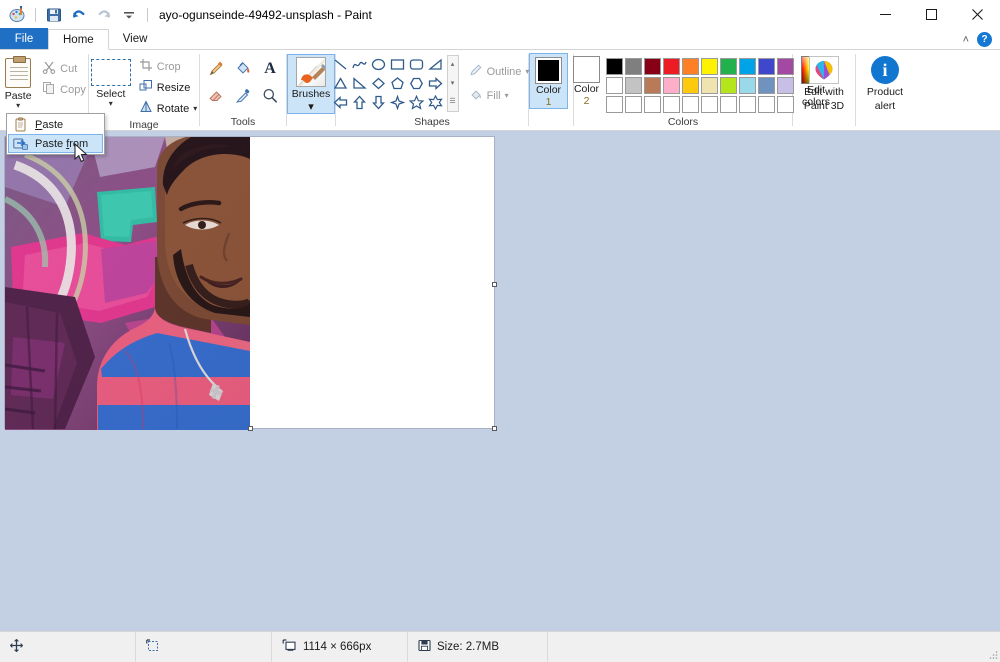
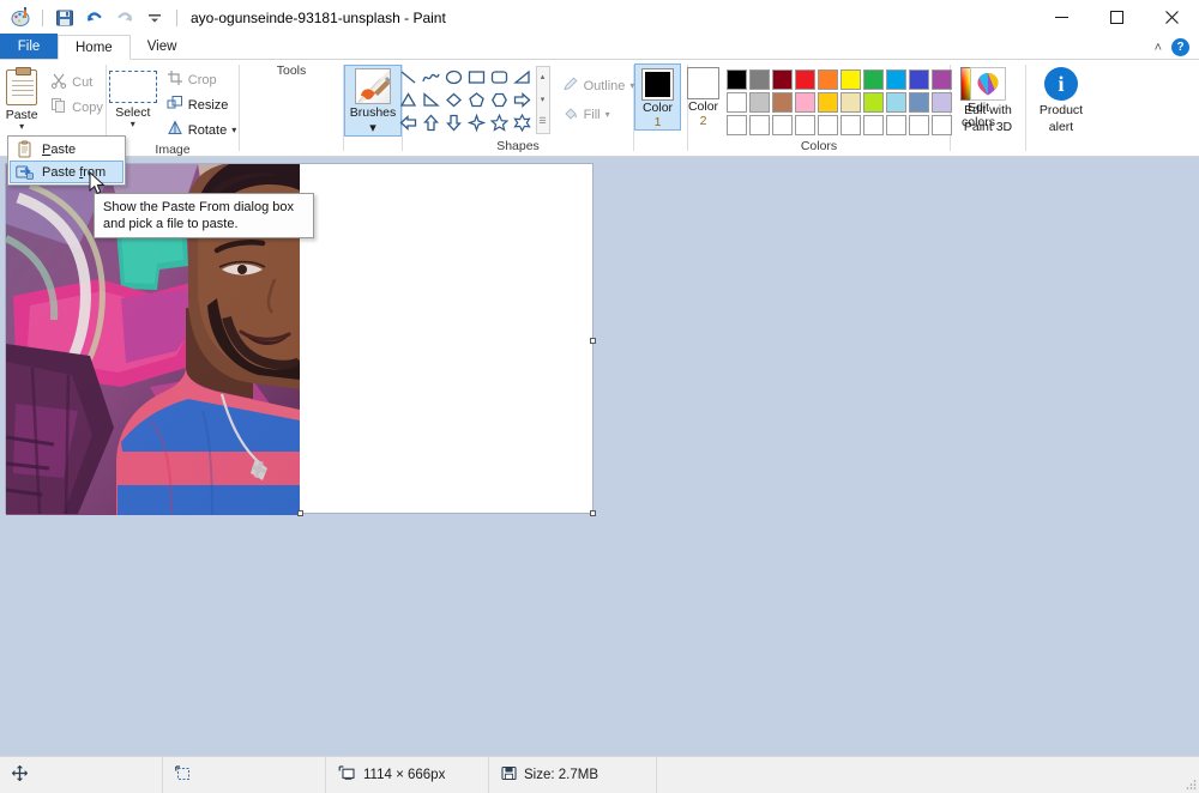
- ayo-ogunseinde-49492-unsplash - Paint
+ ayo-ogunseinde-93181-unsplash - Paint
  File
  Home
  View
  ˄
  ?
  Paste
  ▾
  Cut
  Copy
  Select
  ▾
  Crop
  Resize
  Rotate
  ▾
  Image
- A
  Tools
  Brushes
  ▾
  Outline
  ▾
  Fill
  ▾
  Shapes
  Color
  1
  Color
  2
  Edit
  colors
  Colors
  Edit with
  Paint 3D
  i
  Product
  alert
  Paste
  Paste from
+ Show the Paste From dialog box
+ and pick a file to paste.
  1114 × 666px
  Size: 2.7MB
